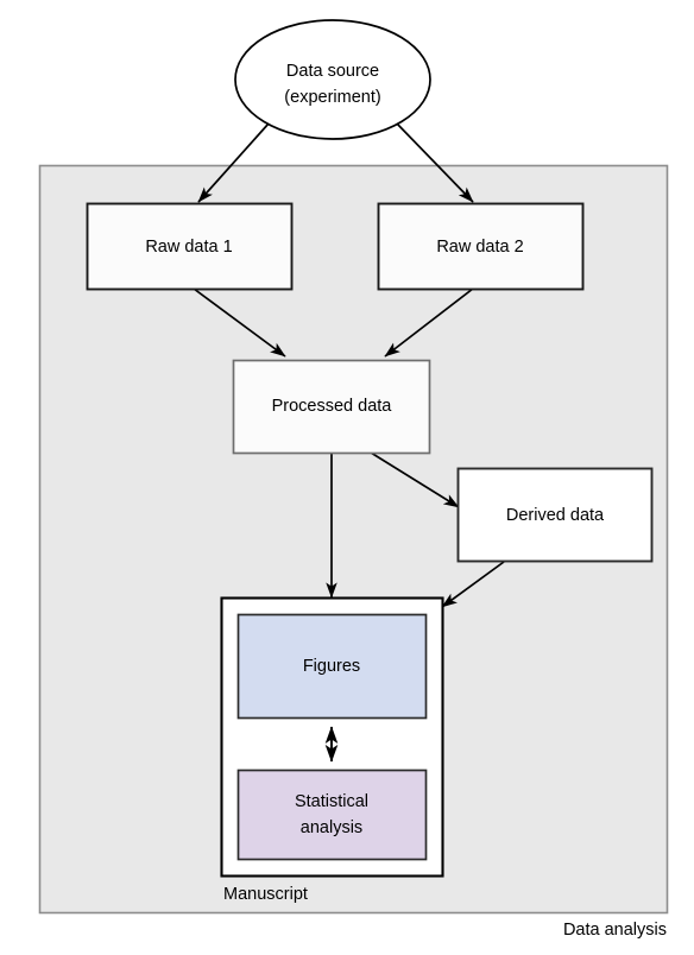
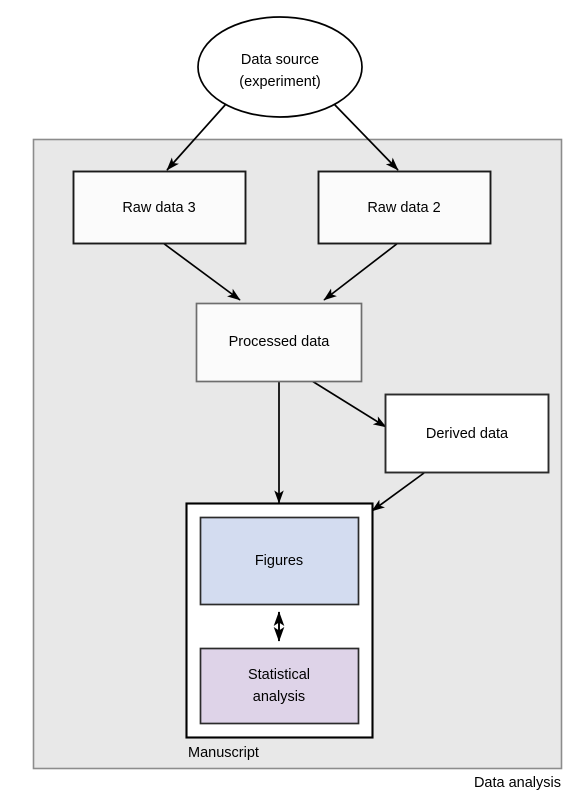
  Data source
  (experiment)
- Raw data 1
+ Raw data 3
  Raw data 2
  Processed data
  Derived data
  Figures
  Statistical
  analysis
  Manuscript
  Data analysis
